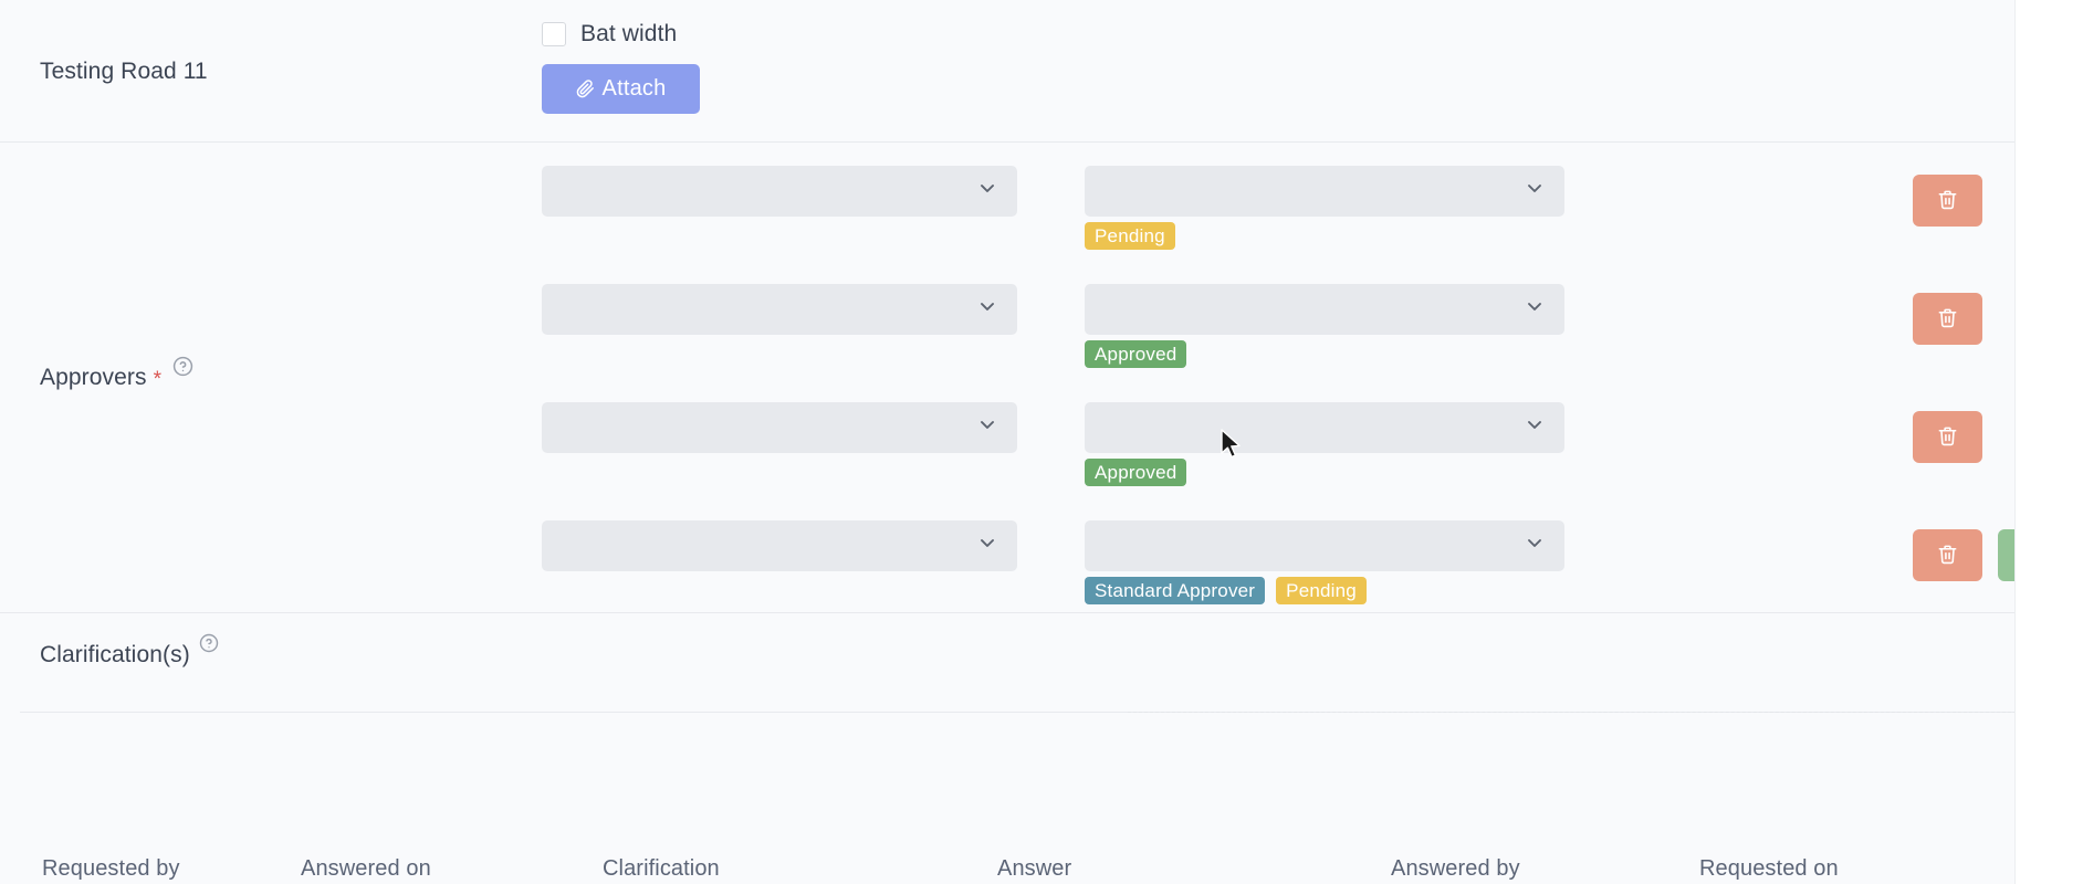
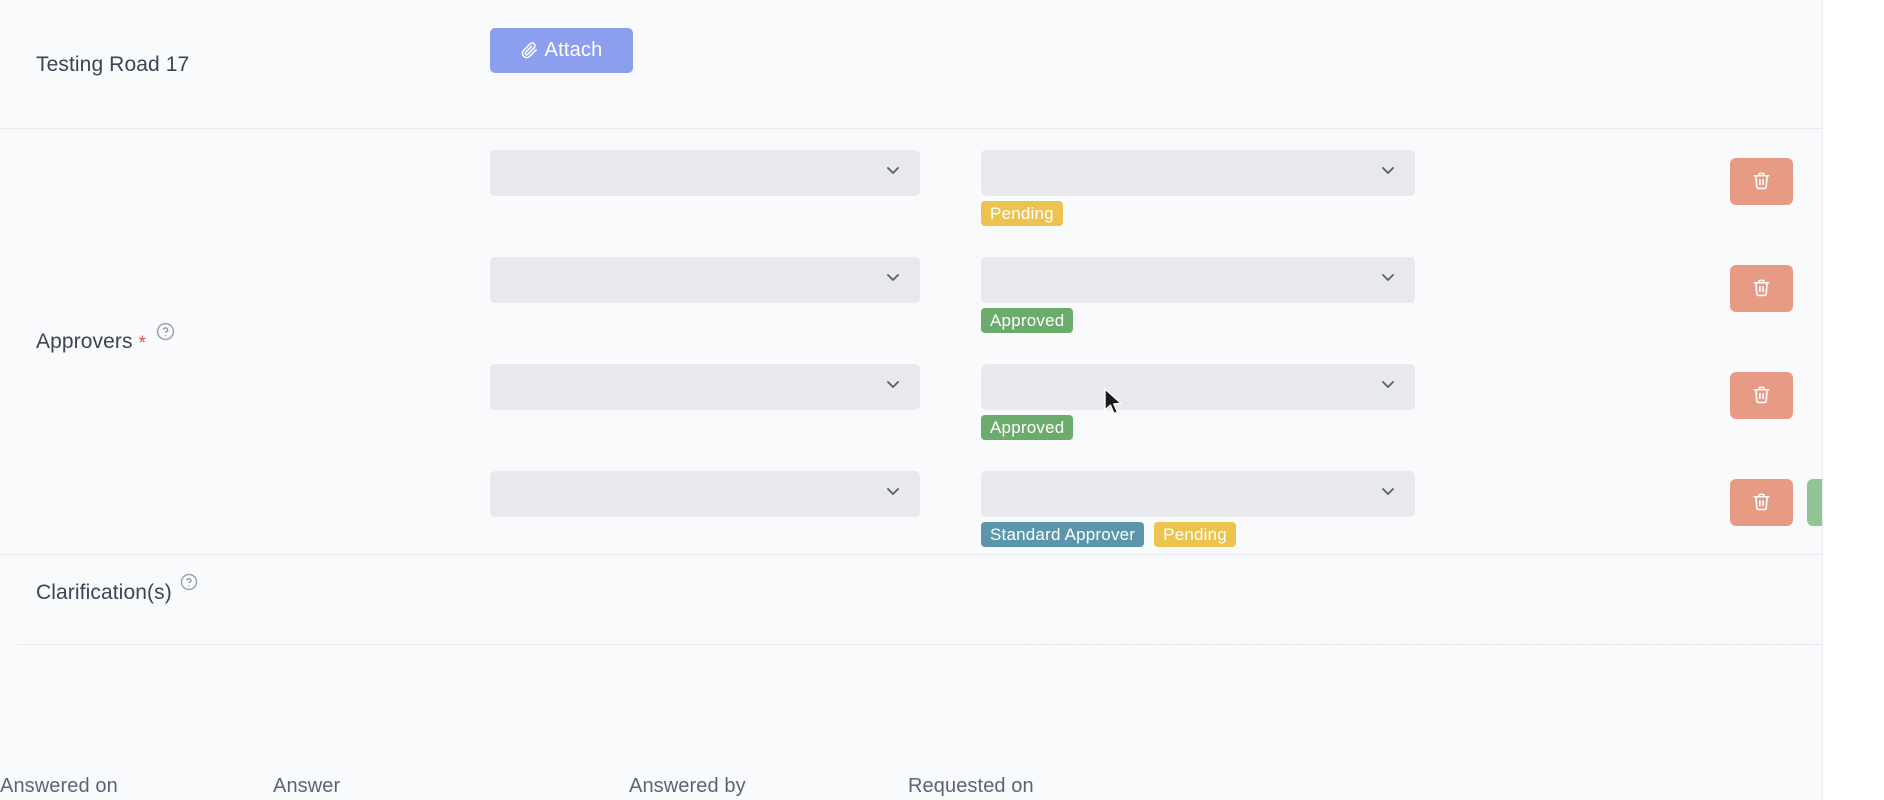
- Testing Road 11
+ Testing Road 17
- Bat width
  Attach
  Approvers
  *
  Pending
  Approved
  Approved
  Standard Approver
  Pending
  Clarification(s)
- Requested by
  Answered on
- Clarification
  Answer
  Answered by
  Requested on
